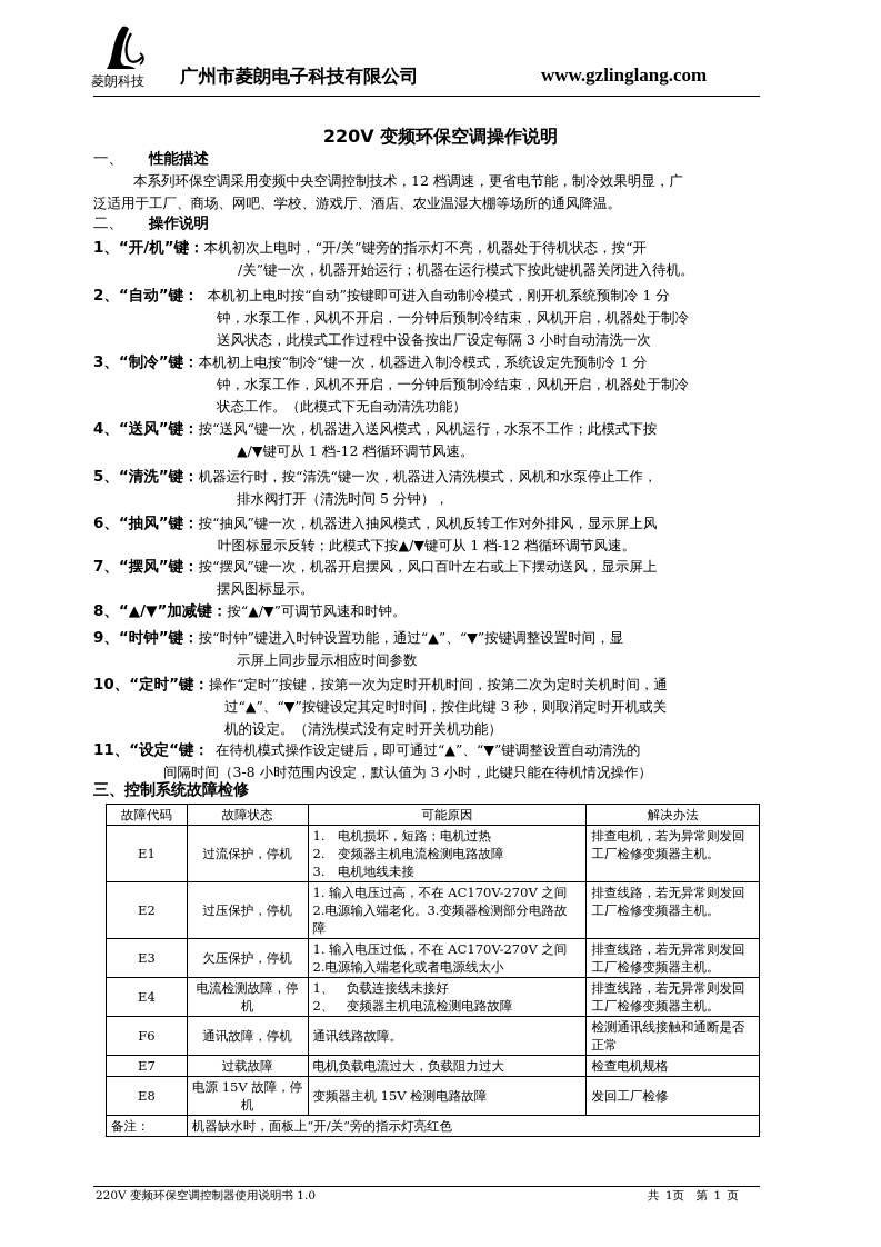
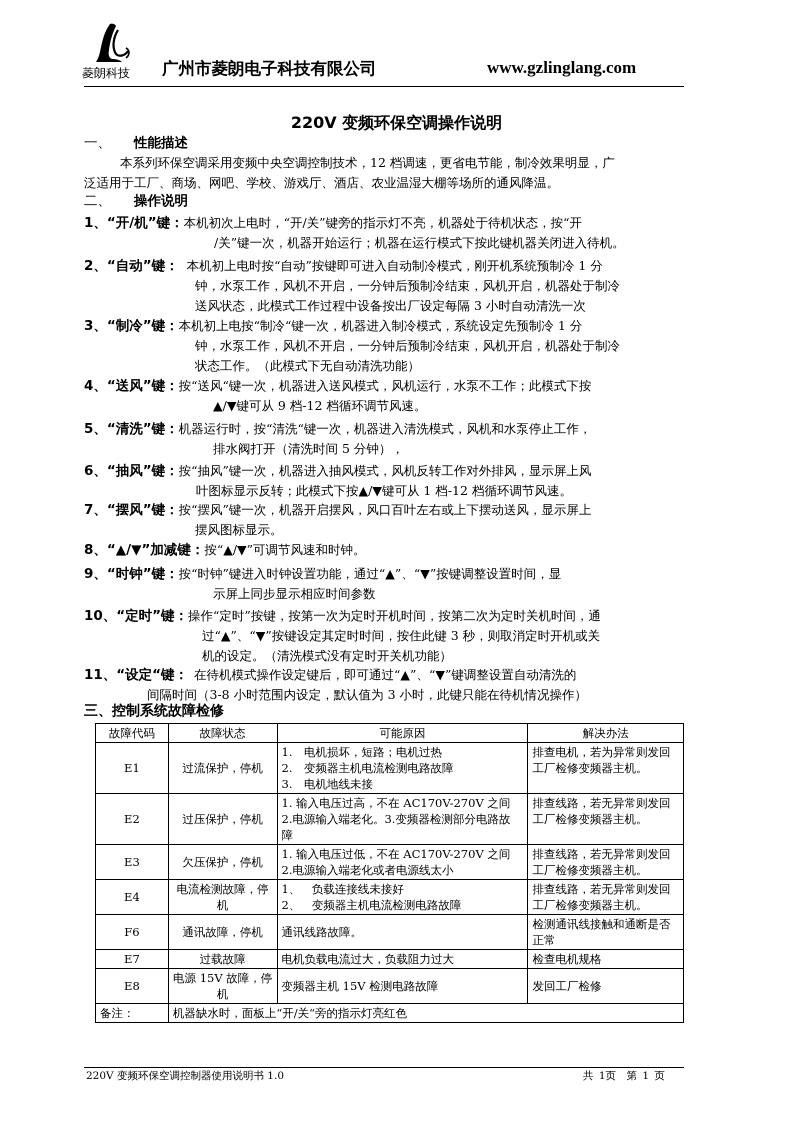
  菱朗科技
  广州市菱朗电子科技有限公司
  www.gzlinglang.com
  220V 变频环保空调操作说明
  一、 性能描述
  本系列环保空调采用变频中央空调控制技术，12 档调速，更省电节能，制冷效果明显，广
  泛适用于工厂、商场、网吧、学校、游戏厅、酒店、农业温湿大棚等场所的通风降温。
  二、 操作说明
  1、“开/机”键：本机初次上电时，“开/关”键旁的指示灯不亮，机器处于待机状态，按“开
  /关”键一次，机器开始运行；机器在运行模式下按此键机器关闭进入待机。
  2、“自动”键： 本机初上电时按“自动”按键即可进入自动制冷模式，刚开机系统预制冷 1 分
  钟，水泵工作，风机不开启，一分钟后预制冷结束，风机开启，机器处于制冷
  送风状态，此模式工作过程中设备按出厂设定每隔 3 小时自动清洗一次
  3、“制冷”键：本机初上电按“制冷“键一次，机器进入制冷模式，系统设定先预制冷 1 分
  钟，水泵工作，风机不开启，一分钟后预制冷结束，风机开启，机器处于制冷
  状态工作。（此模式下无自动清洗功能）
  4、“送风”键：按“送风“键一次，机器进入送风模式，风机运行，水泵不工作；此模式下按
- ▲/▼键可从 1 档-12 档循环调节风速。
+ ▲/▼键可从 9 档-12 档循环调节风速。
  5、“清洗”键：机器运行时，按“清洗“键一次，机器进入清洗模式，风机和水泵停止工作，
  排水阀打开（清洗时间 5 分钟），
  6、“抽风”键：按“抽风”键一次，机器进入抽风模式，风机反转工作对外排风，显示屏上风
  叶图标显示反转；此模式下按▲/▼键可从 1 档-12 档循环调节风速。
  7、“摆风”键：按“摆风”键一次，机器开启摆风，风口百叶左右或上下摆动送风，显示屏上
  摆风图标显示。
  8、“▲/▼”加减键：按“▲/▼”可调节风速和时钟。
  9、“时钟”键：按“时钟”键进入时钟设置功能，通过“▲”、“▼”按键调整设置时间，显
  示屏上同步显示相应时间参数
  10、“定时”键：操作“定时”按键，按第一次为定时开机时间，按第二次为定时关机时间，通
  过“▲”、“▼”按键设定其定时时间，按住此键 3 秒，则取消定时开机或关
  机的设定。（清洗模式没有定时开关机功能）
  11、“设定“键： 在待机模式操作设定键后，即可通过“▲”、“▼”键调整设置自动清洗的
  间隔时间（3-8 小时范围内设定，默认值为 3 小时，此键只能在待机情况操作）
  三、控制系统故障检修
  故障代码	故障状态	可能原因	解决办法
  E1	过流保护，停机	1. 电机损坏，短路；电机过热 2. 变频器主机电流检测电路故障 3. 电机地线未接	排查电机，若为异常则发回工厂检修变频器主机。
  E2	过压保护，停机	1. 输入电压过高，不在 AC170V-270V 之间 2.电源输入端老化。3.变频器检测部分电路故 障	排查线路，若无异常则发回工厂检修变频器主机。
  E3	欠压保护，停机	1. 输入电压过低，不在 AC170V-270V 之间 2.电源输入端老化或者电源线太小	排查线路，若无异常则发回工厂检修变频器主机。
  E4	电流检测故障，停机	1、 负载连接线未接好 2、 变频器主机电流检测电路故障	排查线路，若无异常则发回工厂检修变频器主机。
  F6	通讯故障，停机	通讯线路故障。	检测通讯线接触和通断是否正常
  E7	过载故障	电机负载电流过大，负载阻力过大	检查电机规格
  E8	电源 15V 故障，停机	变频器主机 15V 检测电路故障	发回工厂检修
  备注：	机器缺水时，面板上“开/关“旁的指示灯亮红色
  220V 变频环保空调控制器使用说明书 1.0
  共 1页 第 1 页
